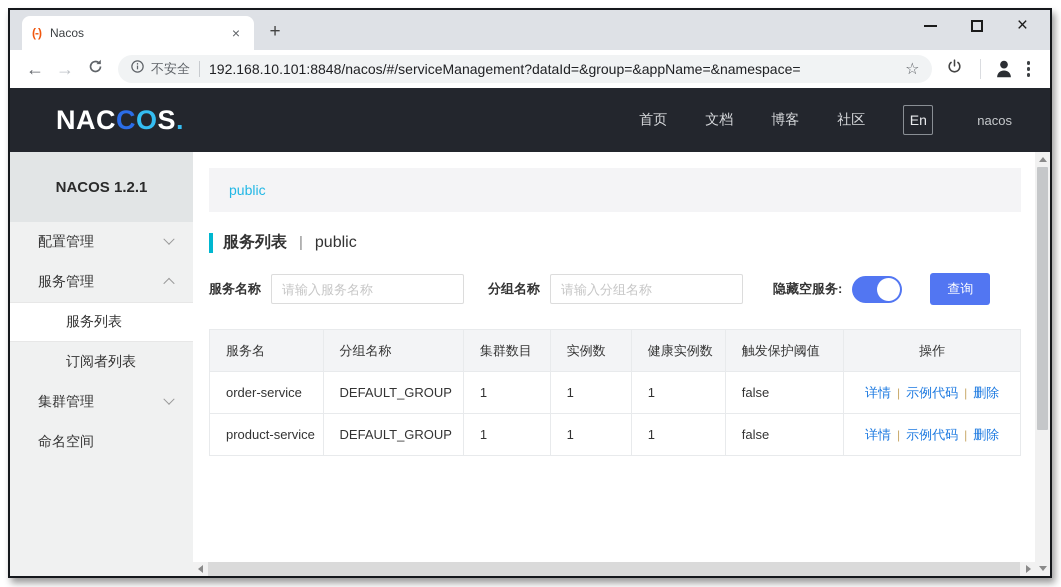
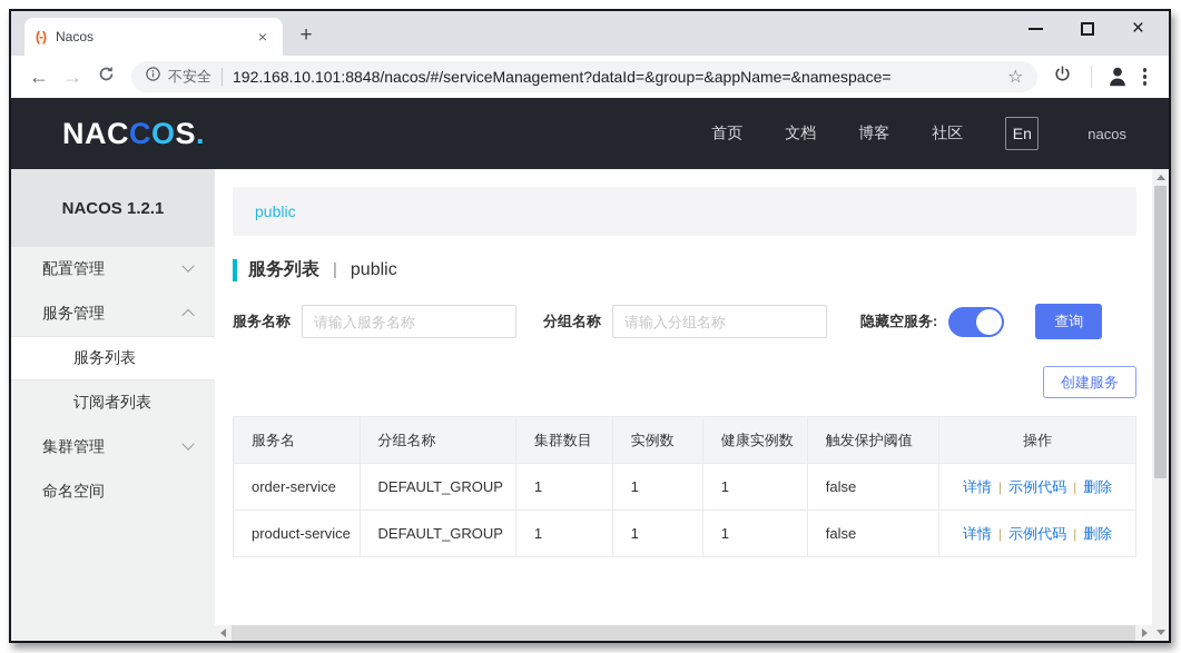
  (-)
  Nacos
  ×
  +
  ×
  ←
  →
  不安全
  192.168.10.101:8848/nacos/#/serviceManagement?dataId=&group=&appName=&namespace=
  ☆
  NACCOS.
  首页
  文档
  博客
  社区
  En
  nacos
  NACOS 1.2.1
  配置管理
  服务管理
  服务列表
  订阅者列表
  集群管理
  命名空间
  public
  服务列表
  |
  public
  服务名称
  请输入服务名称
  分组名称
  请输入分组名称
  隐藏空服务:
  查询
+ 创建服务
  服务名	分组名称	集群数目	实例数	健康实例数	触发保护阈值	操作
  order-service	DEFAULT_GROUP	1	1	1	false	详情 | 示例代码 | 删除
  product-service	DEFAULT_GROUP	1	1	1	false	详情 | 示例代码 | 删除
